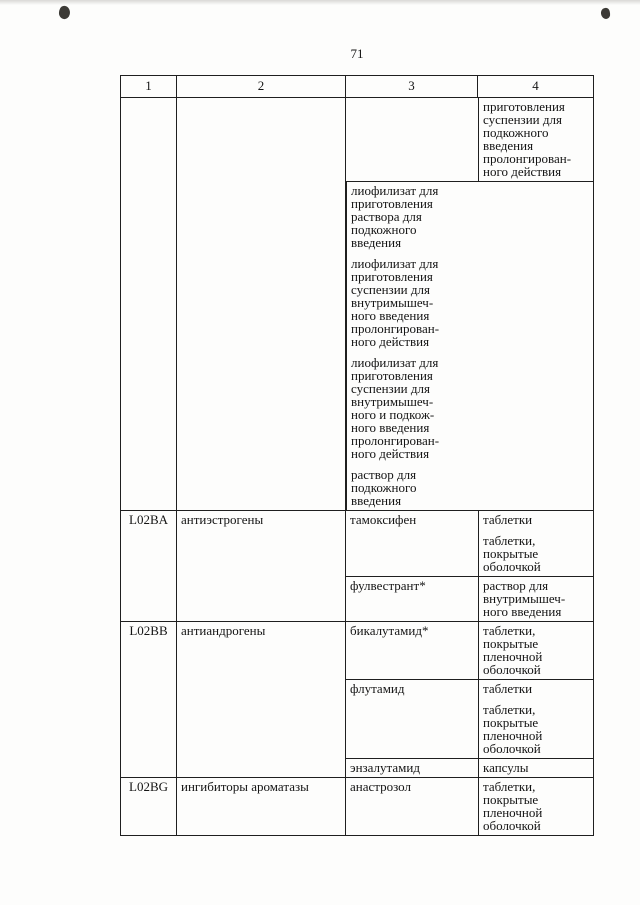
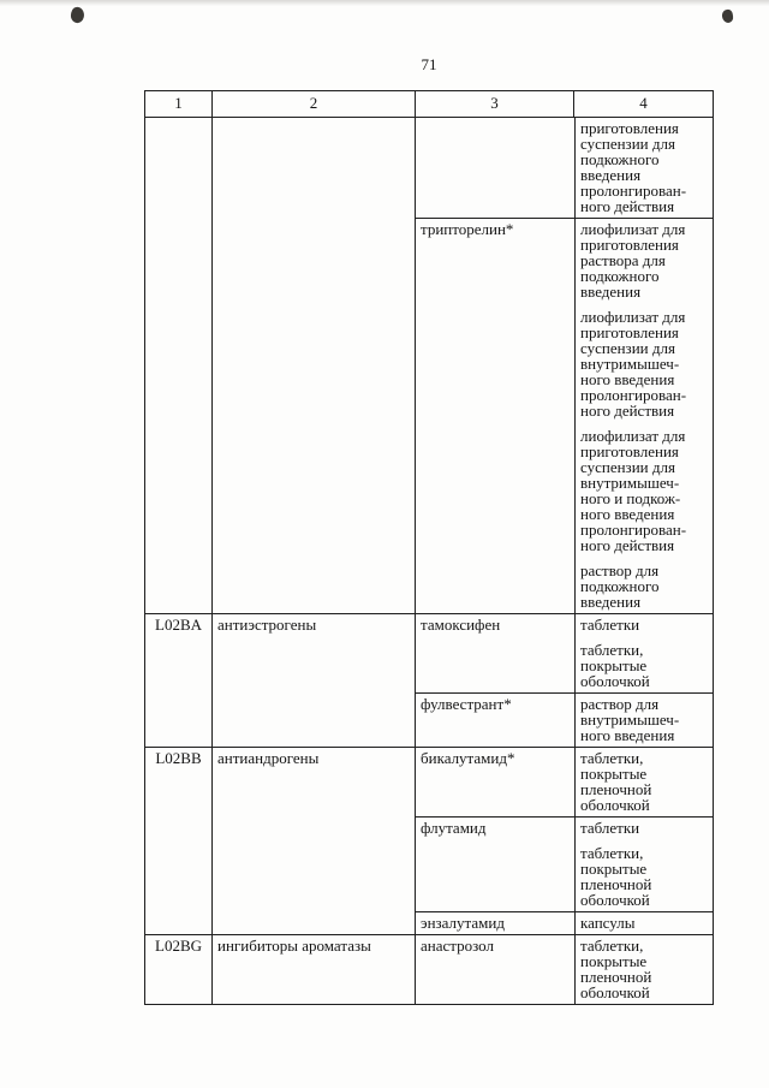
  71
  1
  2
  3
  4
  приготовления
  суспензии для
  подкожного
  введения
  пролонгирован-
  ного действия
+ трипторелин*
  лиофилизат для
  приготовления
  раствора для
  подкожного
  введения
  лиофилизат для
  приготовления
  суспензии для
  внутримышеч-
  ного введения
  пролонгирован-
  ного действия
  лиофилизат для
  приготовления
  суспензии для
  внутримышеч-
  ного и подкож-
  ного введения
  пролонгирован-
  ного действия
  раствор для
  подкожного
  введения
  L02BA
  антиэстрогены
  тамоксифен
  таблетки
  таблетки,
  покрытые
  оболочкой
  фулвестрант*
  раствор для
  внутримышеч-
  ного введения
  L02BB
  антиандрогены
  бикалутамид*
  таблетки,
  покрытые
  пленочной
  оболочкой
  флутамид
  таблетки
  таблетки,
  покрытые
  пленочной
  оболочкой
  энзалутамид
  капсулы
  L02BG
  ингибиторы ароматазы
  анастрозол
  таблетки,
  покрытые
  пленочной
  оболочкой
